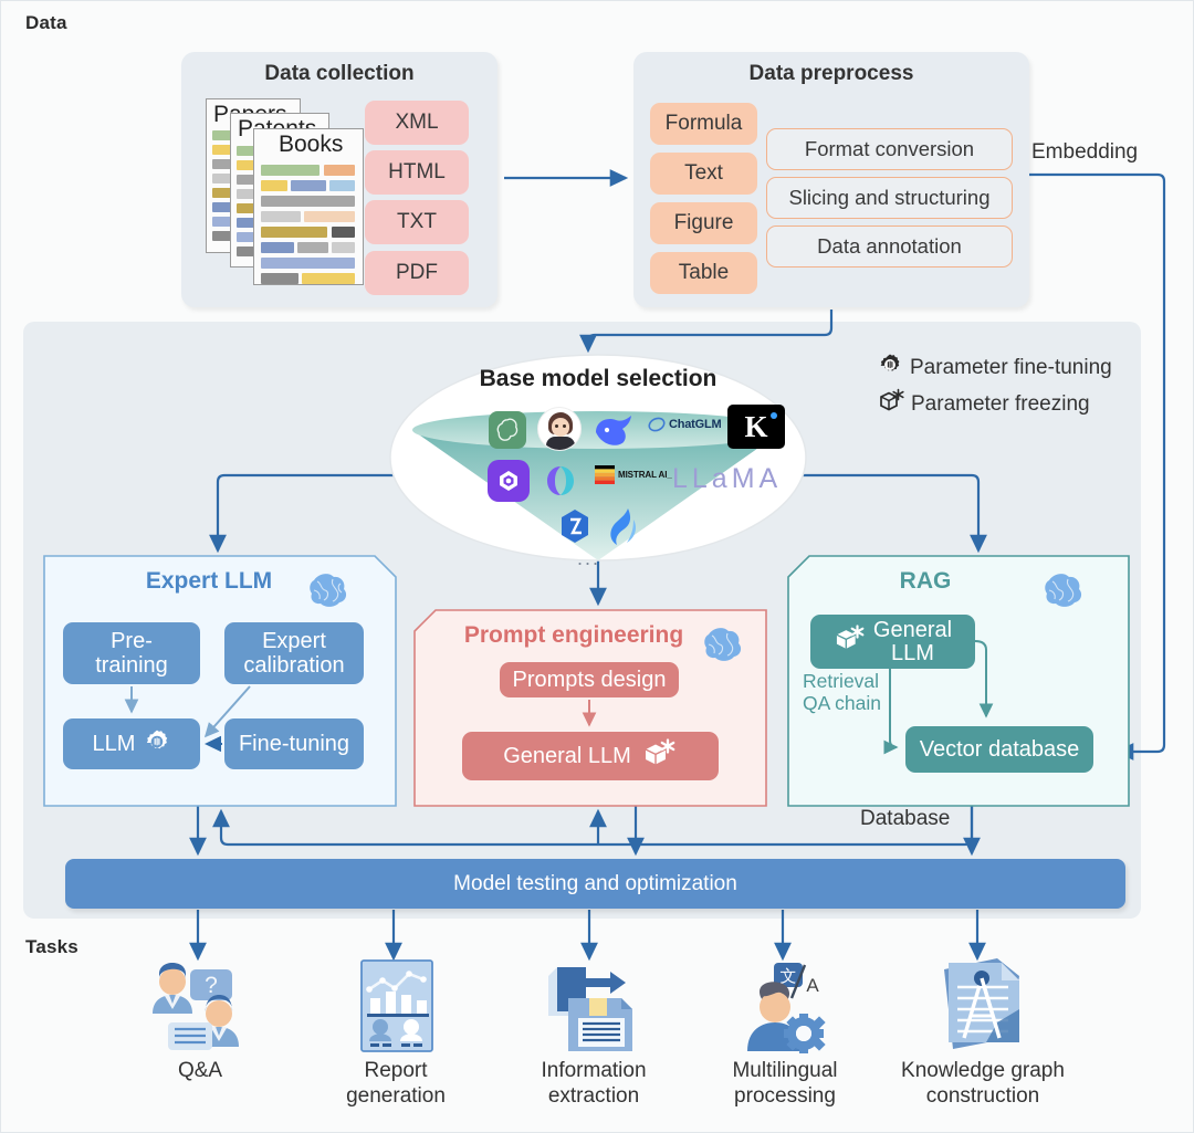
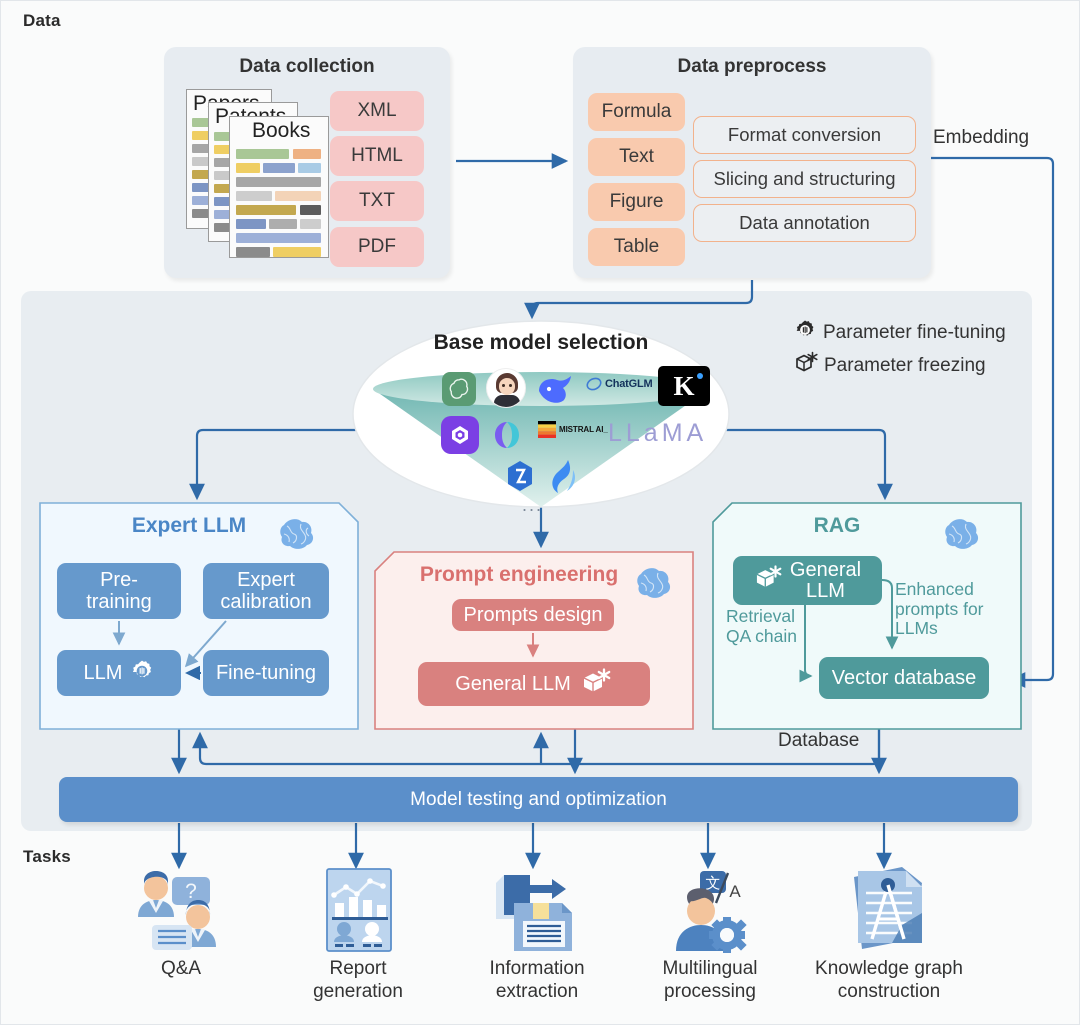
  Data
  Tasks
  Data collection
  Books
  XML
  HTML
  TXT
  PDF
  Data preprocess
  Formula
  Text
  Figure
  Table
  Format conversion
  Slicing and structuring
  Data annotation
  Embedding
  Database
  Base model selection
  ChatGLM
  K
  MISTRAL AI_
  LLaMA
  ...
  Parameter fine-tuning
  Parameter freezing
  Expert LLM
  Pre-
  training
  Expert
  calibration
  LLM
  Fine-tuning
  Prompt engineering
  Prompts design
  General LLM
  RAG
  General
  LLM
  Retrieval
  QA chain
+ Enhanced
+ prompts for
+ LLMs
  Vector database
  Model testing and optimization
  ?
  Q&A
  Report
  generation
  Information
  extraction
  文
  A
  Multilingual
  processing
  Knowledge graph
  construction
